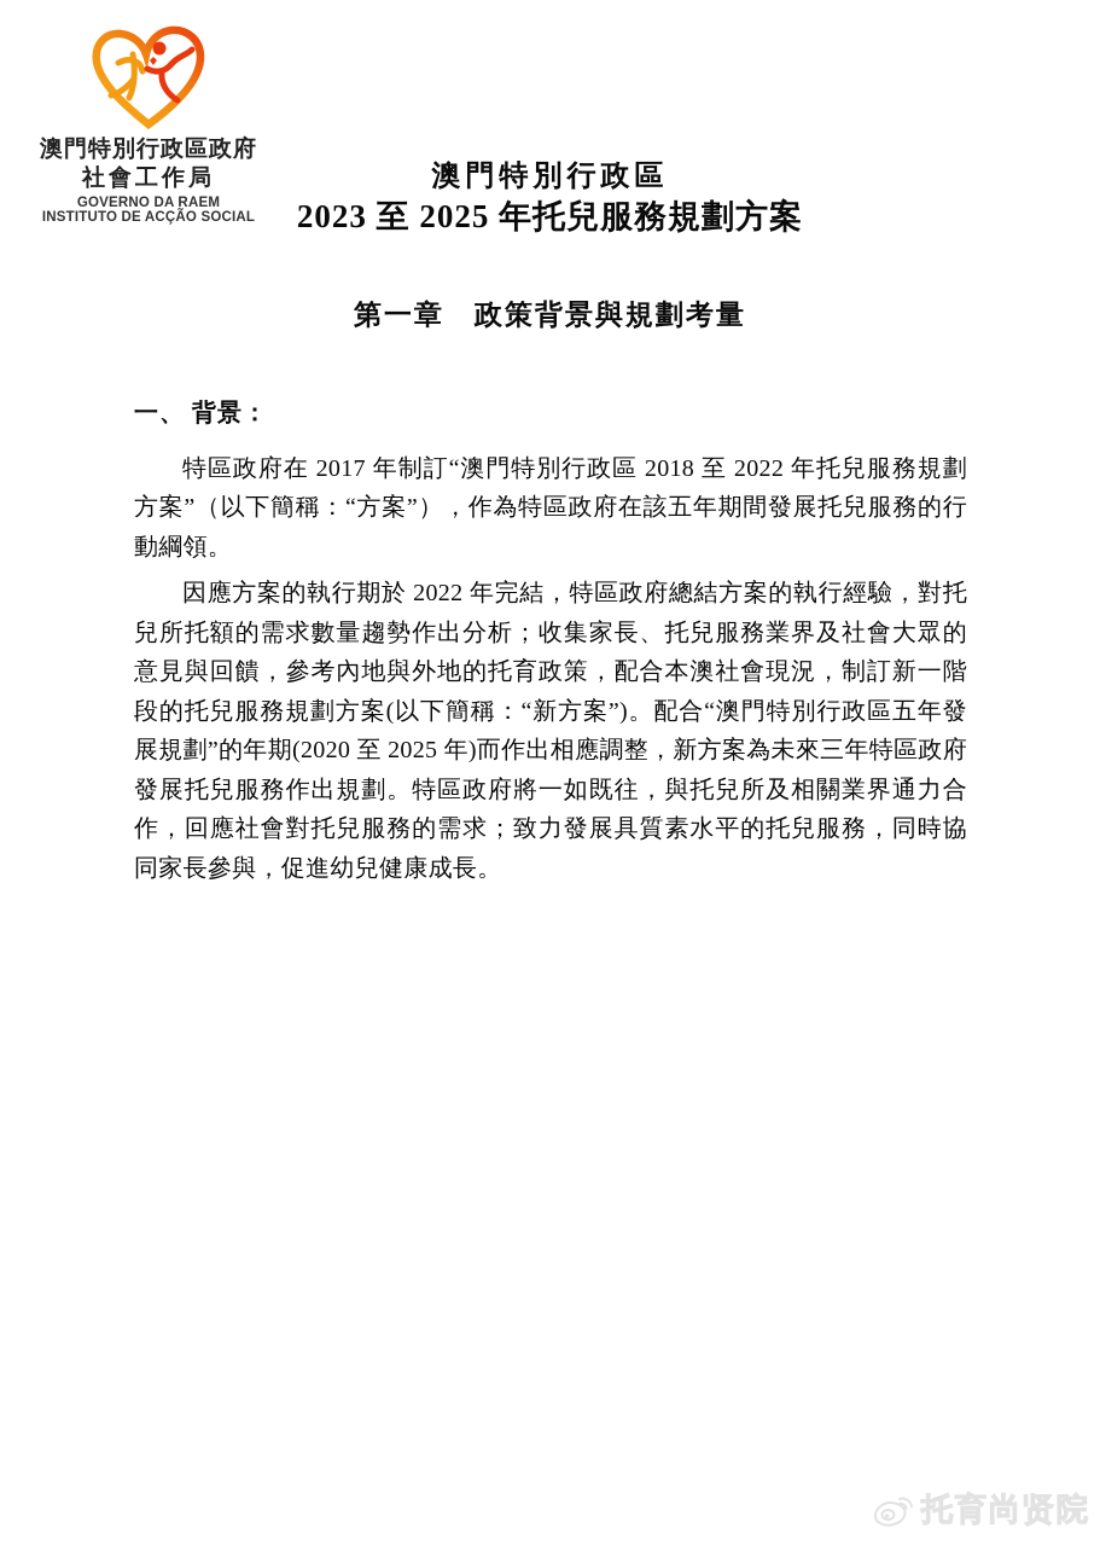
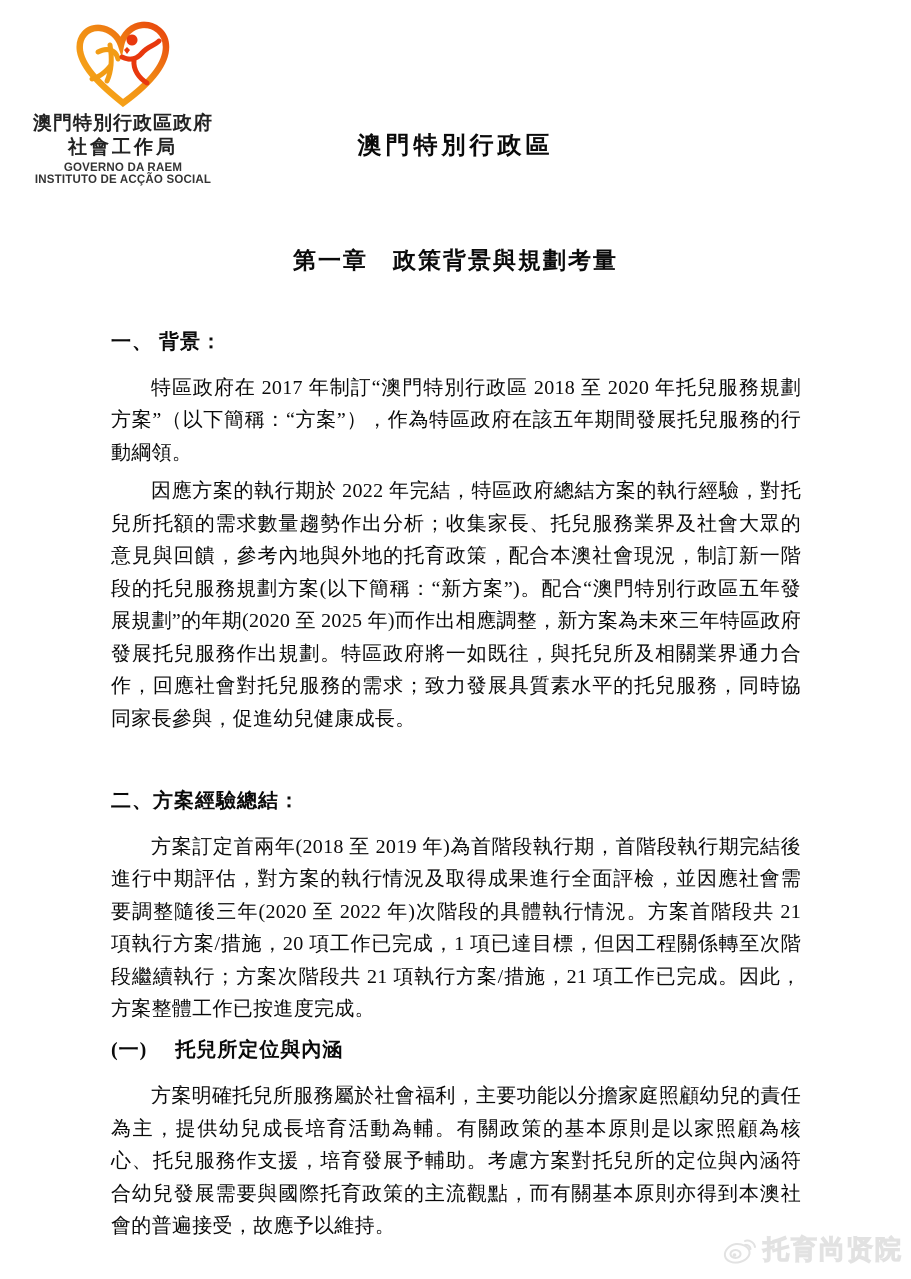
  澳門特別行政區政府
  社會工作局
  GOVERNO DA RAEM
  INSTITUTO DE ACÇÃO SOCIAL
  澳門特別行政區
- 2023 至 2025 年托兒服務規劃方案
  第一章 政策背景與規劃考量
  一、 背景：
- 特區政府在 2017 年制訂“澳門特別行政區 2018 至 2022 年托兒服務規劃方案”（以下簡稱：“方案”），作為特區政府在該五年期間發展托兒服務的行動綱領。
+ 特區政府在 2017 年制訂“澳門特別行政區 2018 至 2020 年托兒服務規劃方案”（以下簡稱：“方案”），作為特區政府在該五年期間發展托兒服務的行動綱領。
  因應方案的執行期於 2022 年完結，特區政府總結方案的執行經驗，對托兒所托額的需求數量趨勢作出分析；收集家長、托兒服務業界及社會大眾的意見與回饋，參考內地與外地的托育政策，配合本澳社會現況，制訂新一階段的托兒服務規劃方案(以下簡稱：“新方案”)。配合“澳門特別行政區五年發展規劃”的年期(2020 至 2025 年)而作出相應調整，新方案為未來三年特區政府發展托兒服務作出規劃。特區政府將一如既往，與托兒所及相關業界通力合作，回應社會對托兒服務的需求；致力發展具質素水平的托兒服務，同時協同家長參與，促進幼兒健康成長。
+ 二、方案經驗總結：
+ 方案訂定首兩年(2018 至 2019 年)為首階段執行期，首階段執行期完結後進行中期評估，對方案的執行情況及取得成果進行全面評檢，並因應社會需要調整隨後三年(2020 至 2022 年)次階段的具體執行情況。方案首階段共 21 項執行方案/措施，20 項工作已完成，1 項已達目標，但因工程關係轉至次階段繼續執行；方案次階段共 21 項執行方案/措施，21 項工作已完成。因此，方案整體工作已按進度完成。
+ (一) 托兒所定位與內涵
+ 方案明確托兒所服務屬於社會福利，主要功能以分擔家庭照顧幼兒的責任為主，提供幼兒成長培育活動為輔。有關政策的基本原則是以家照顧為核心、托兒服務作支援，培育發展予輔助。考慮方案對托兒所的定位與內涵符合幼兒發展需要與國際托育政策的主流觀點，而有關基本原則亦得到本澳社會的普遍接受，故應予以維持。
  托育尚贤院
